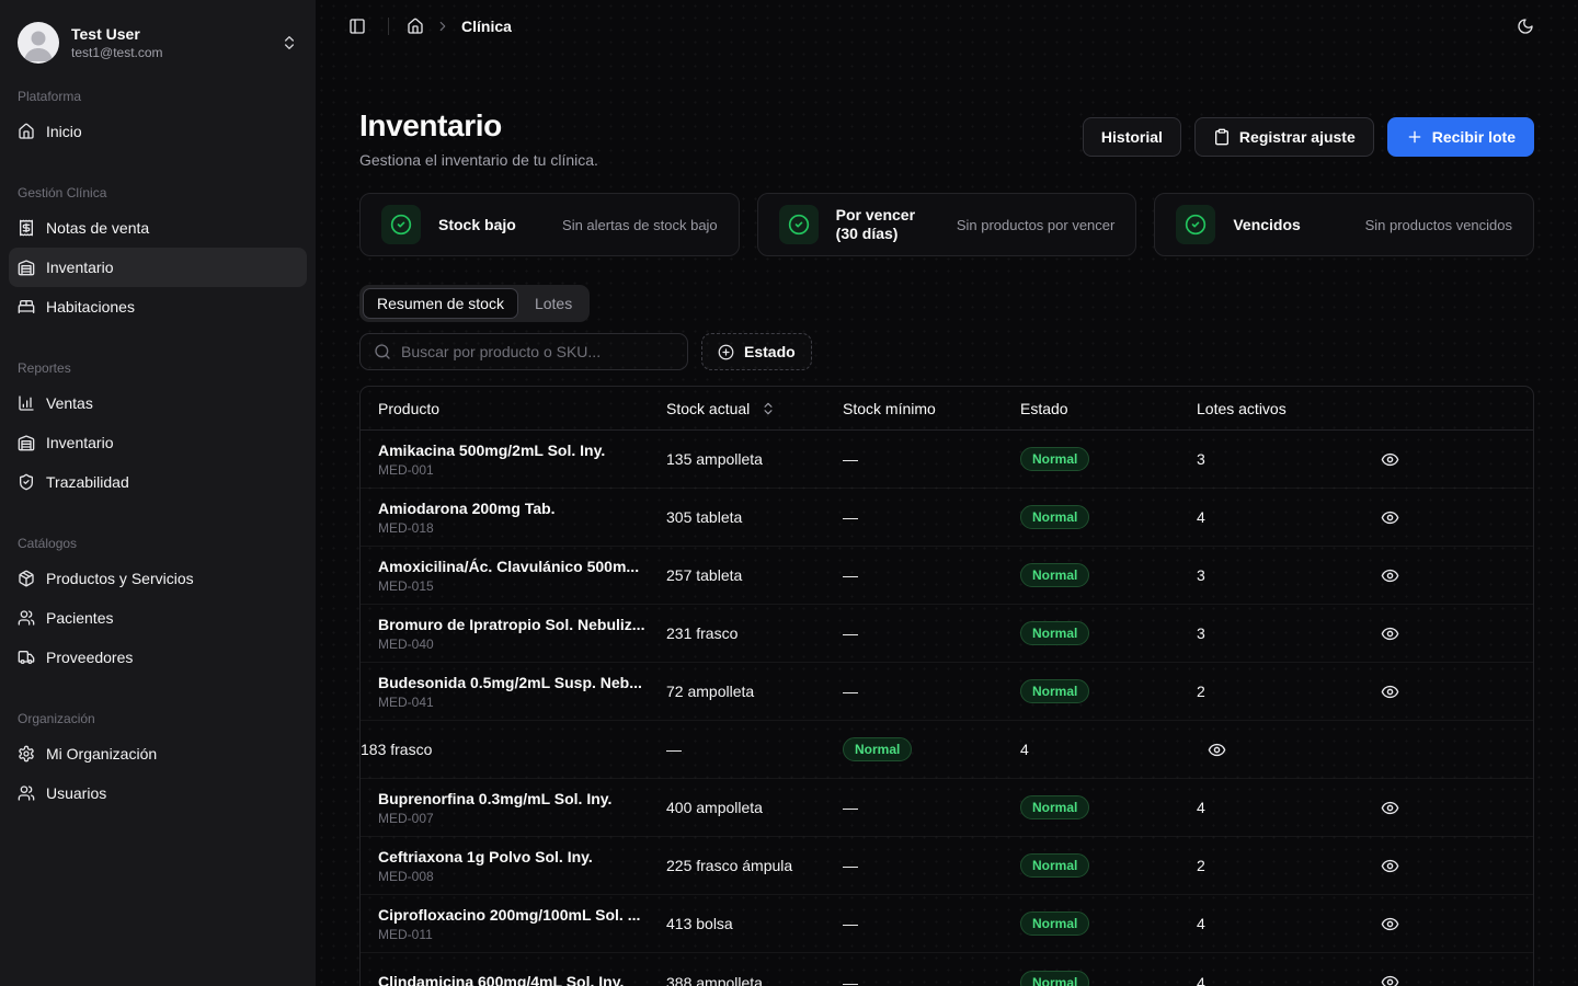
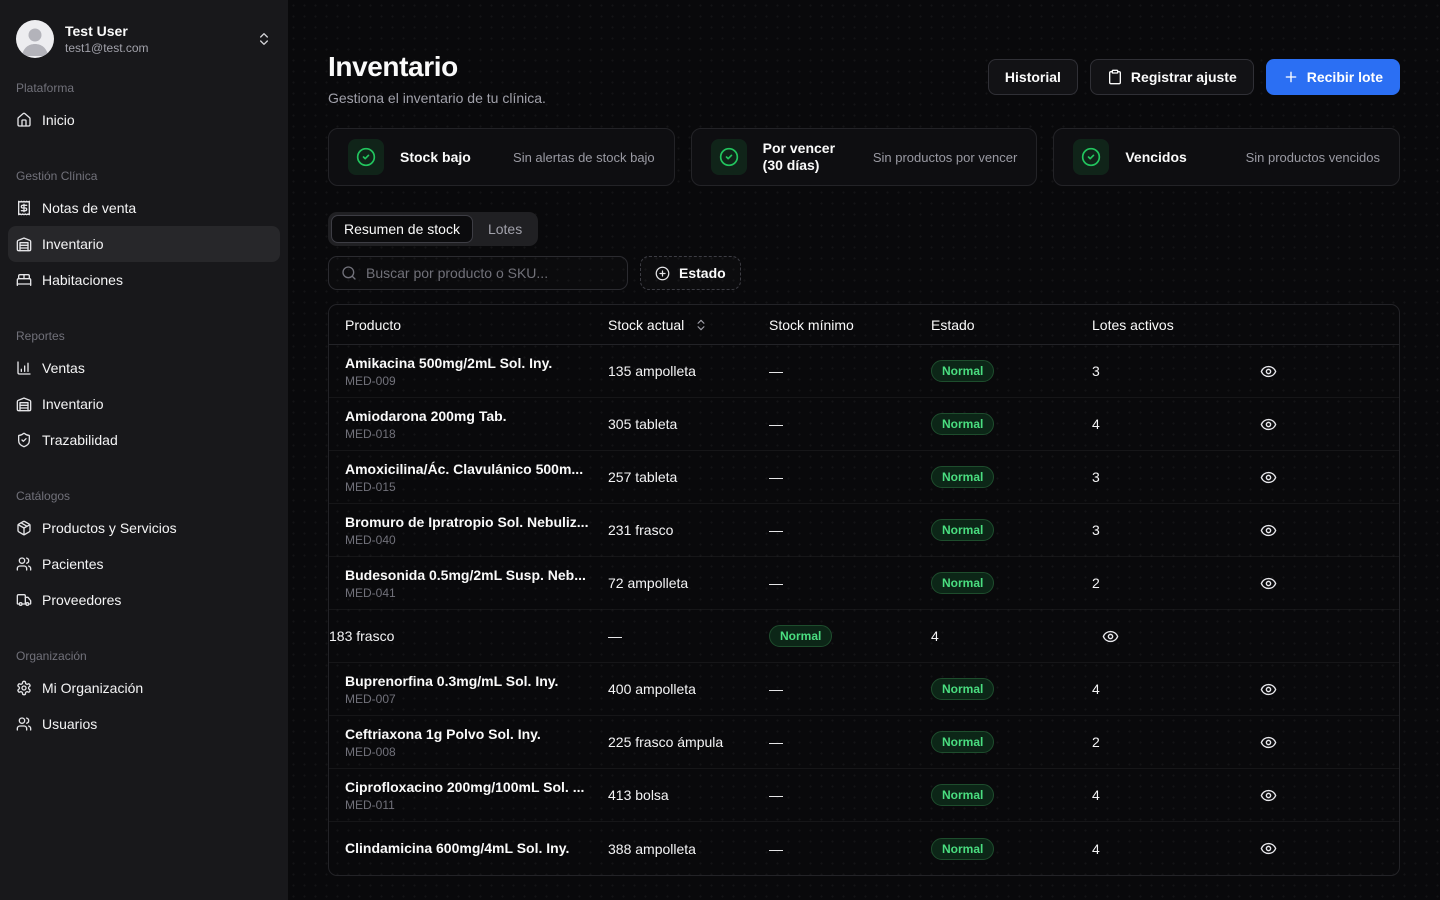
  Test User
  test1@test.com
  Plataforma
  Inicio
  Gestión Clínica
  Notas de venta
  Inventario
  Habitaciones
  Reportes
  Ventas
  Inventario
  Trazabilidad
  Catálogos
  Productos y Servicios
  Pacientes
  Proveedores
  Organización
  Mi Organización
  Usuarios
- Clínica
  Inventario
  Gestiona el inventario de tu clínica.
  Historial
  Registrar ajuste
  Recibir lote
  Stock bajo
  Sin alertas de stock bajo
  Por vencer (30 días)
  Sin productos por vencer
  Vencidos
  Sin productos vencidos
  Resumen de stock
  Lotes
  Buscar por producto o SKU...
  Estado
  Producto
  Stock actual
  Stock mínimo
  Estado
  Lotes activos
  Amikacina 500mg/2mL Sol. Iny.
- MED-001
+ MED-009
  135 ampolleta
  —
  Normal
  3
  Amiodarona 200mg Tab.
  MED-018
  305 tableta
  —
  Normal
  4
  Amoxicilina/Ác. Clavulánico 500m...
  MED-015
  257 tableta
  —
  Normal
  3
  Bromuro de Ipratropio Sol. Nebuliz...
  MED-040
  231 frasco
  —
  Normal
  3
  Budesonida 0.5mg/2mL Susp. Neb...
  MED-041
  72 ampolleta
  —
  Normal
  2
  183 frasco
  —
  Normal
  4
  Buprenorfina 0.3mg/mL Sol. Iny.
  MED-007
  400 ampolleta
  —
  Normal
  4
  Ceftriaxona 1g Polvo Sol. Iny.
  MED-008
  225 frasco ámpula
  —
  Normal
  2
  Ciprofloxacino 200mg/100mL Sol. ...
  MED-011
  413 bolsa
  —
  Normal
  4
  Clindamicina 600mg/4mL Sol. Iny.
  388 ampolleta
  —
  Normal
  4
